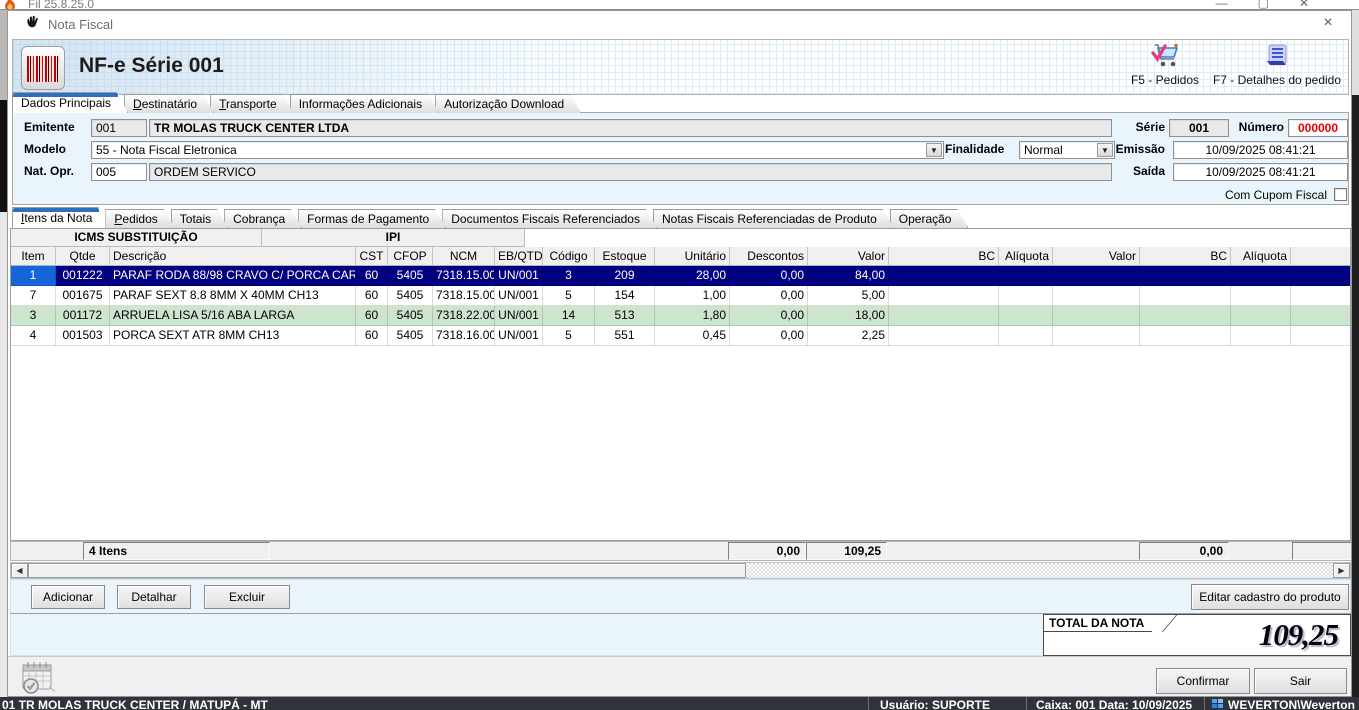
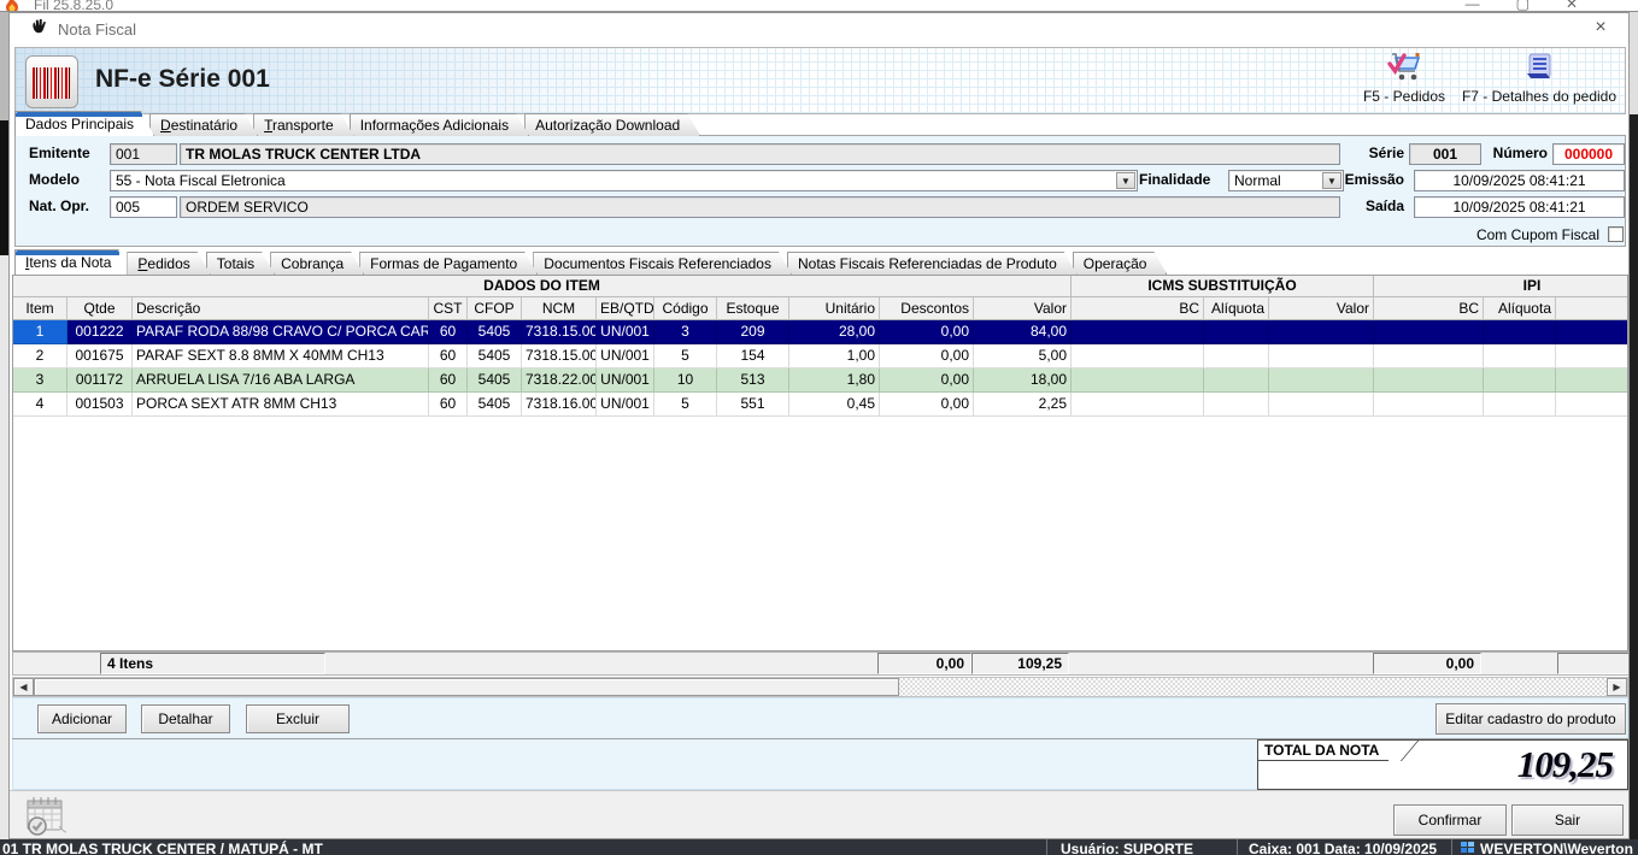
  Fil 25.8.25.0
  —▢✕
  Nota Fiscal
  ×
  NF-e Série 001
  F5 - Pedidos
  F7 - Detalhes do pedido
  Dados Principais
  Destinatário
  Transporte
  Informações Adicionais
  Autorização Download
  Emitente
  001
  TR MOLAS TRUCK CENTER LTDA
  Série
  001
  Número
  000000
  Modelo
  55 - Nota Fiscal Eletronica
  ▼
  Finalidade
  Normal
  ▼
  Emissão
  10/09/2025 08:41:21
  Nat. Opr.
  005
  ORDEM SERVICO
  Saída
  10/09/2025 08:41:21
  Com Cupom Fiscal
  Itens da Nota
  Pedidos
  Totais
  Cobrança
  Formas de Pagamento
  Documentos Fiscais Referenciados
  Notas Fiscais Referenciadas de Produto
  Operação
+ DADOS DO ITEM
  ICMS SUBSTITUIÇÃO
  IPI
  Item
  Qtde
  Descrição
  CST
  CFOP
  NCM
  EB/QTD
  Código
  Estoque
  Unitário
  Descontos
  Valor
  BC
  Alíquota
  Valor
  BC
  Alíquota
  1
  001222
  PARAF RODA 88/98 CRAVO C/ PORCA CAR
  60
  5405
  7318.15.00
  UN/001
  3
  209
  28,00
  0,00
  84,00
- 7
+ 2
  001675
  PARAF SEXT 8.8 8MM X 40MM CH13
  60
  5405
  7318.15.00
  UN/001
  5
  154
  1,00
  0,00
  5,00
  3
  001172
- ARRUELA LISA 5/16 ABA LARGA
+ ARRUELA LISA 7/16 ABA LARGA
  60
  5405
  7318.22.00
  UN/001
- 14
+ 10
  513
  1,80
  0,00
  18,00
  4
  001503
  PORCA SEXT ATR 8MM CH13
  60
  5405
  7318.16.00
  UN/001
  5
  551
  0,45
  0,00
  2,25
  4 Itens
  0,00
  109,25
  0,00
  ◀
  ▶
  Adicionar
  Detalhar
  Excluir
  Editar cadastro do produto
  TOTAL DA NOTA
  109,25
  Confirmar
  Sair
  01 TR MOLAS TRUCK CENTER / MATUPÁ - MT
  Usuário: SUPORTE
  Caixa: 001 Data: 10/09/2025
  WEVERTON\Weverton
